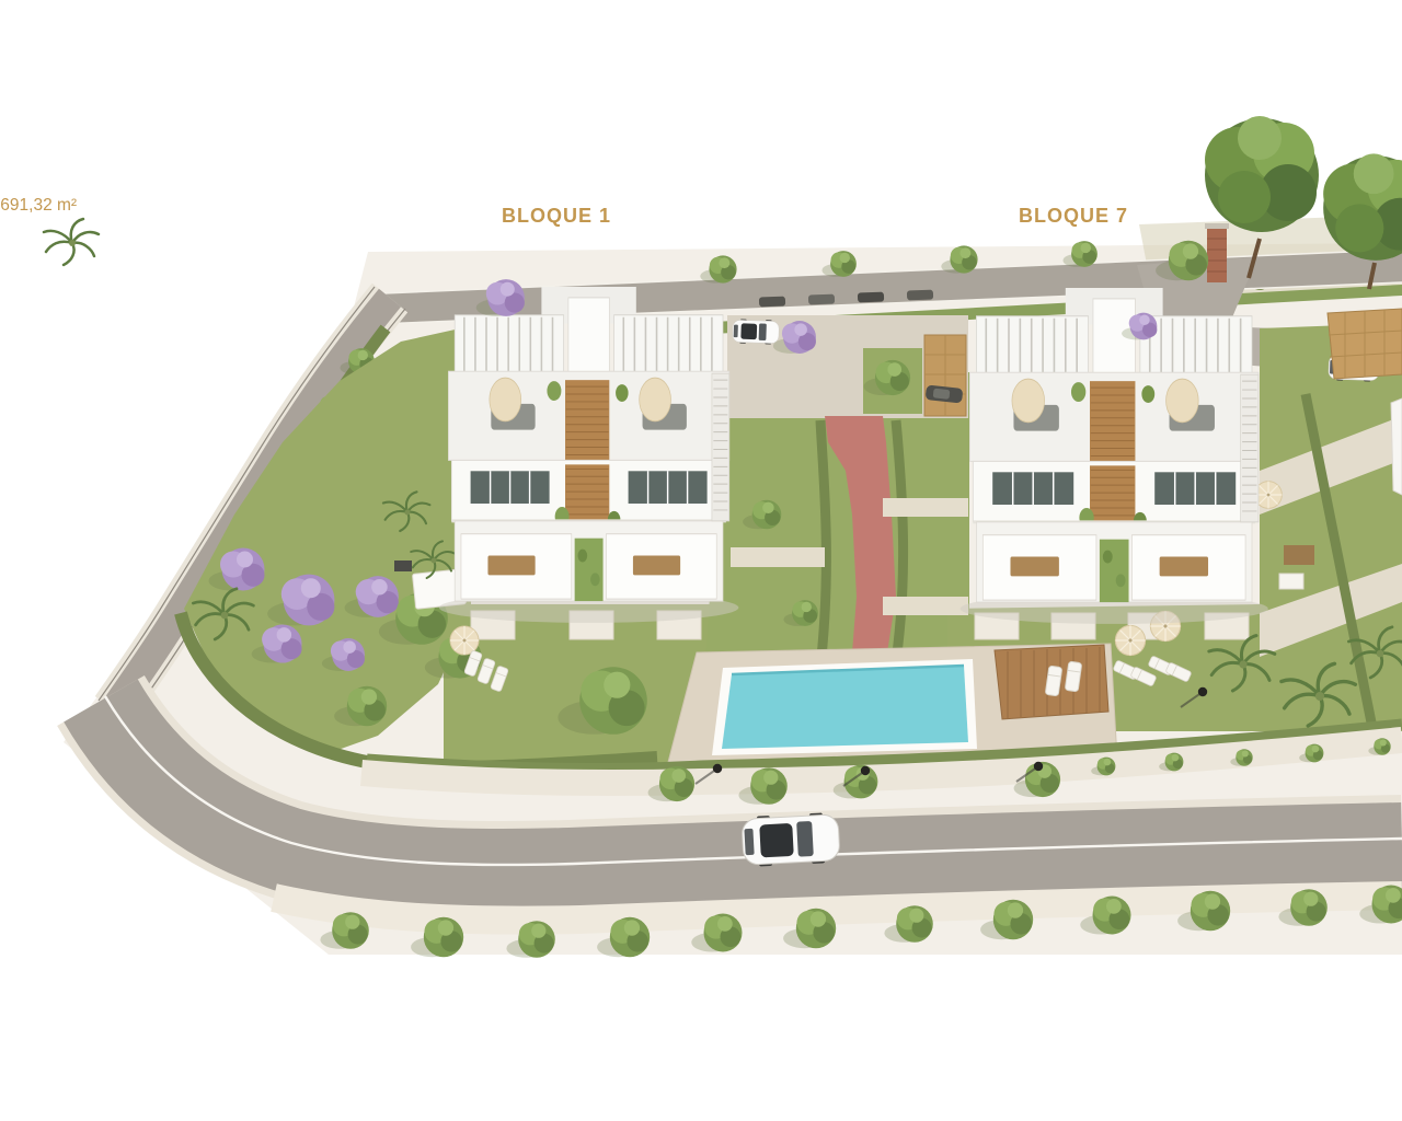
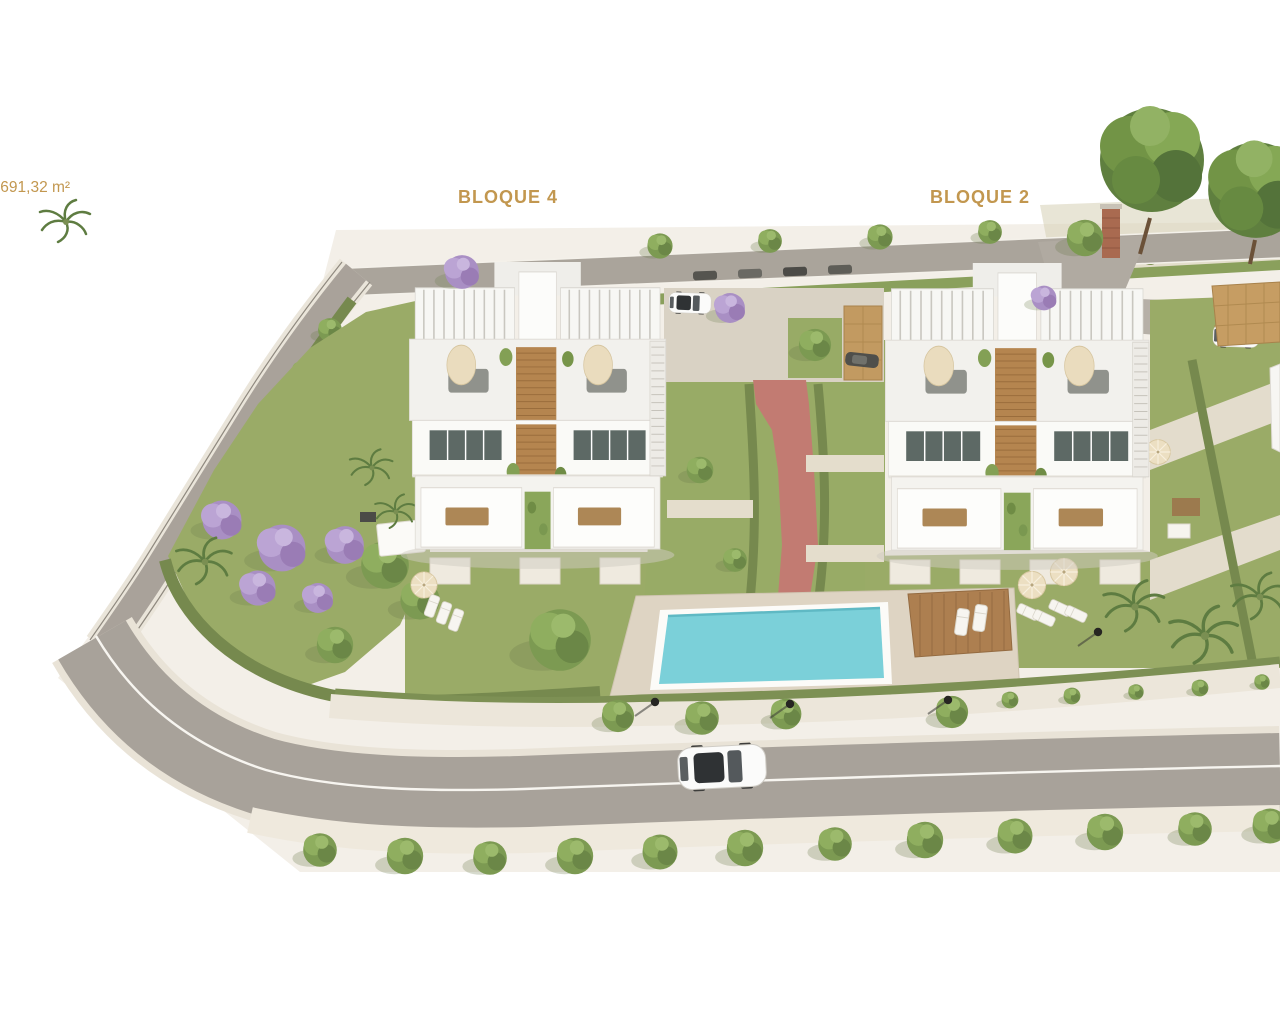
  691,32 m²
- BLOQUE 1
+ BLOQUE 4
- BLOQUE 7
+ BLOQUE 2
